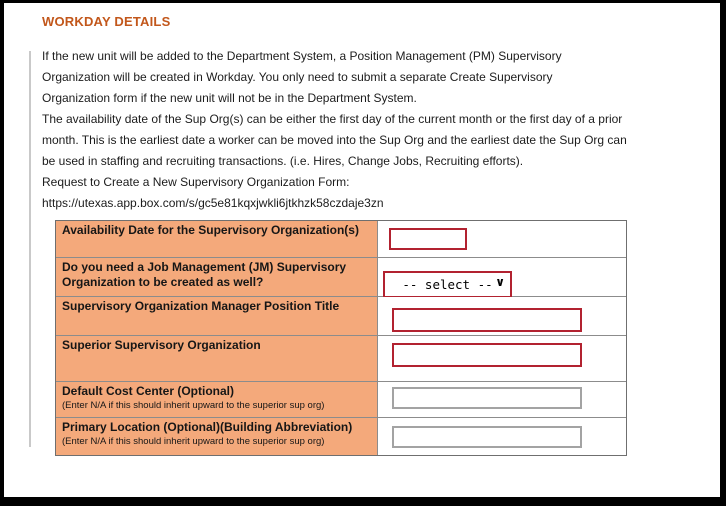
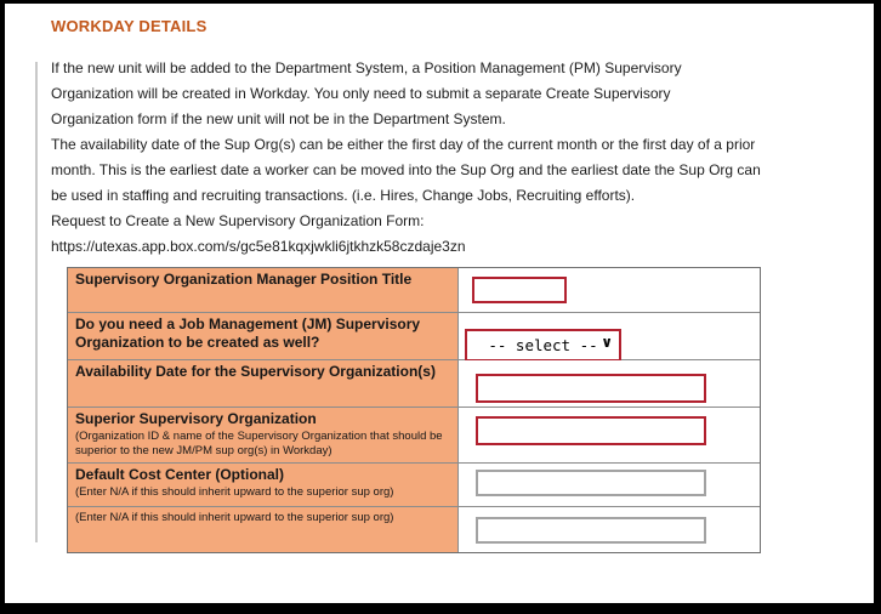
  WORKDAY DETAILS
  If the new unit will be added to the Department System, a Position Management (PM) Supervisory
  Organization will be created in Workday. You only need to submit a separate Create Supervisory
  Organization form if the new unit will not be in the Department System.
  The availability date of the Sup Org(s) can be either the first day of the current month or the first day of a prior
  month. This is the earliest date a worker can be moved into the Sup Org and the earliest date the Sup Org can
  be used in staffing and recruiting transactions. (i.e. Hires, Change Jobs, Recruiting efforts).
  Request to Create a New Supervisory Organization Form:
  https://utexas.app.box.com/s/gc5e81kqxjwkli6jtkhzk58czdaje3zn
- Availability Date for the Supervisory Organization(s)
+ Supervisory Organization Manager Position Title
  Do you need a Job Management (JM) Supervisory Organization to be created as well?
  -- select --
  ∨
- Supervisory Organization Manager Position Title
+ Availability Date for the Supervisory Organization(s)
  Superior Supervisory Organization
+ (Organization ID & name of the Supervisory Organization that should be superior to the new JM/PM sup org(s) in Workday)
  Default Cost Center (Optional)
  (Enter N/A if this should inherit upward to the superior sup org)
- Primary Location (Optional)(Building Abbreviation)
  (Enter N/A if this should inherit upward to the superior sup org)
